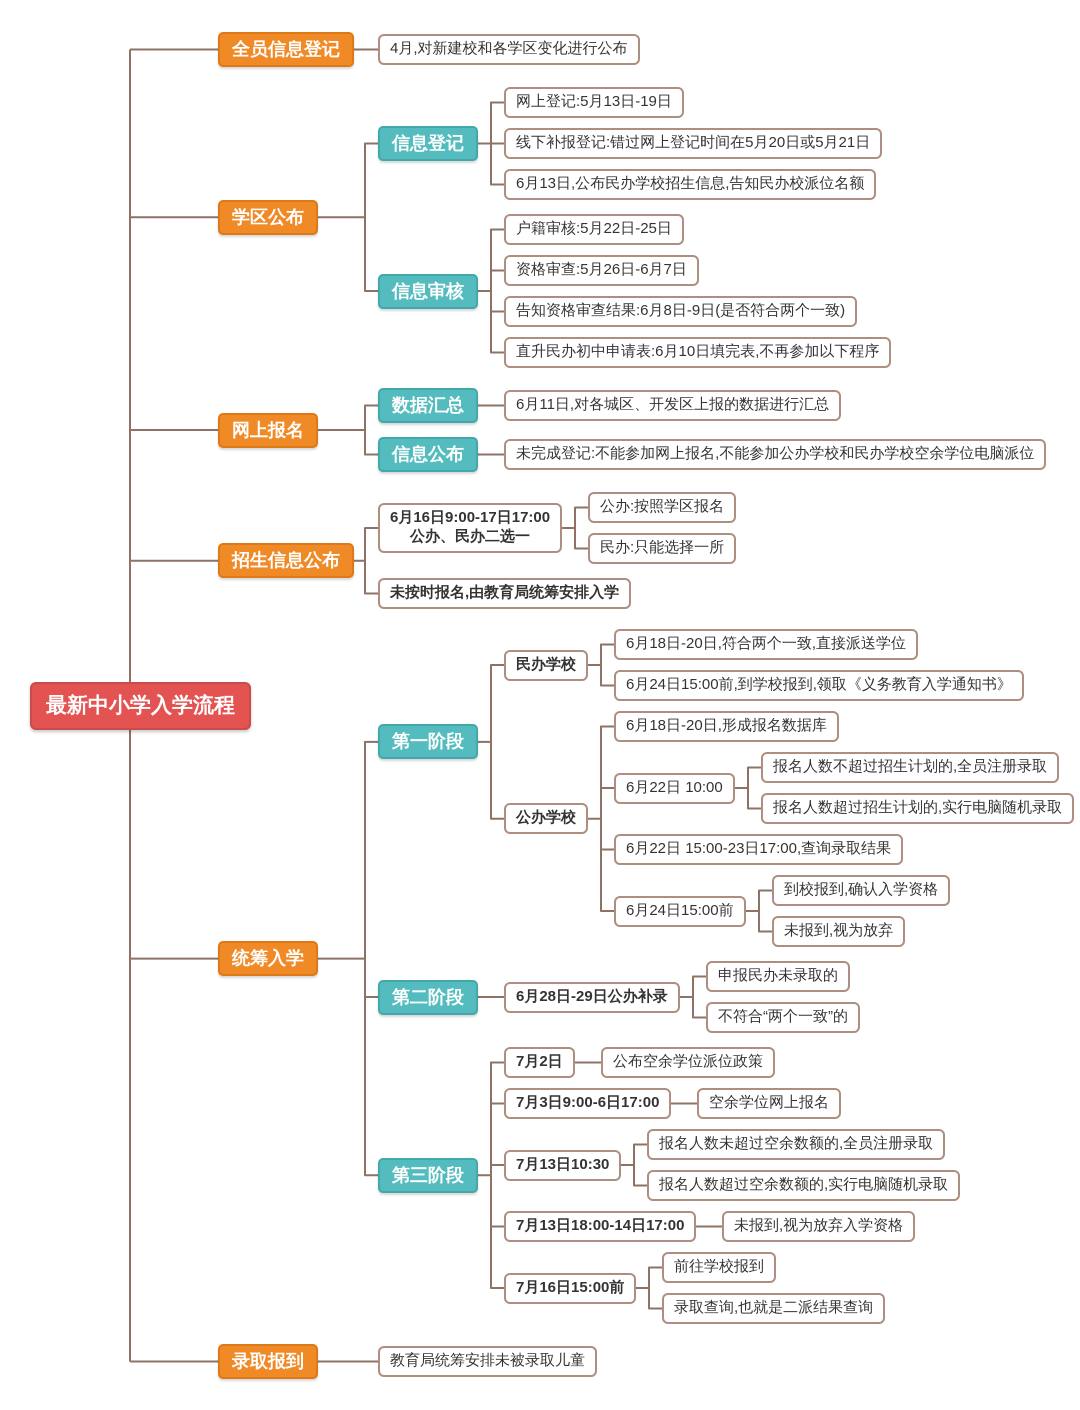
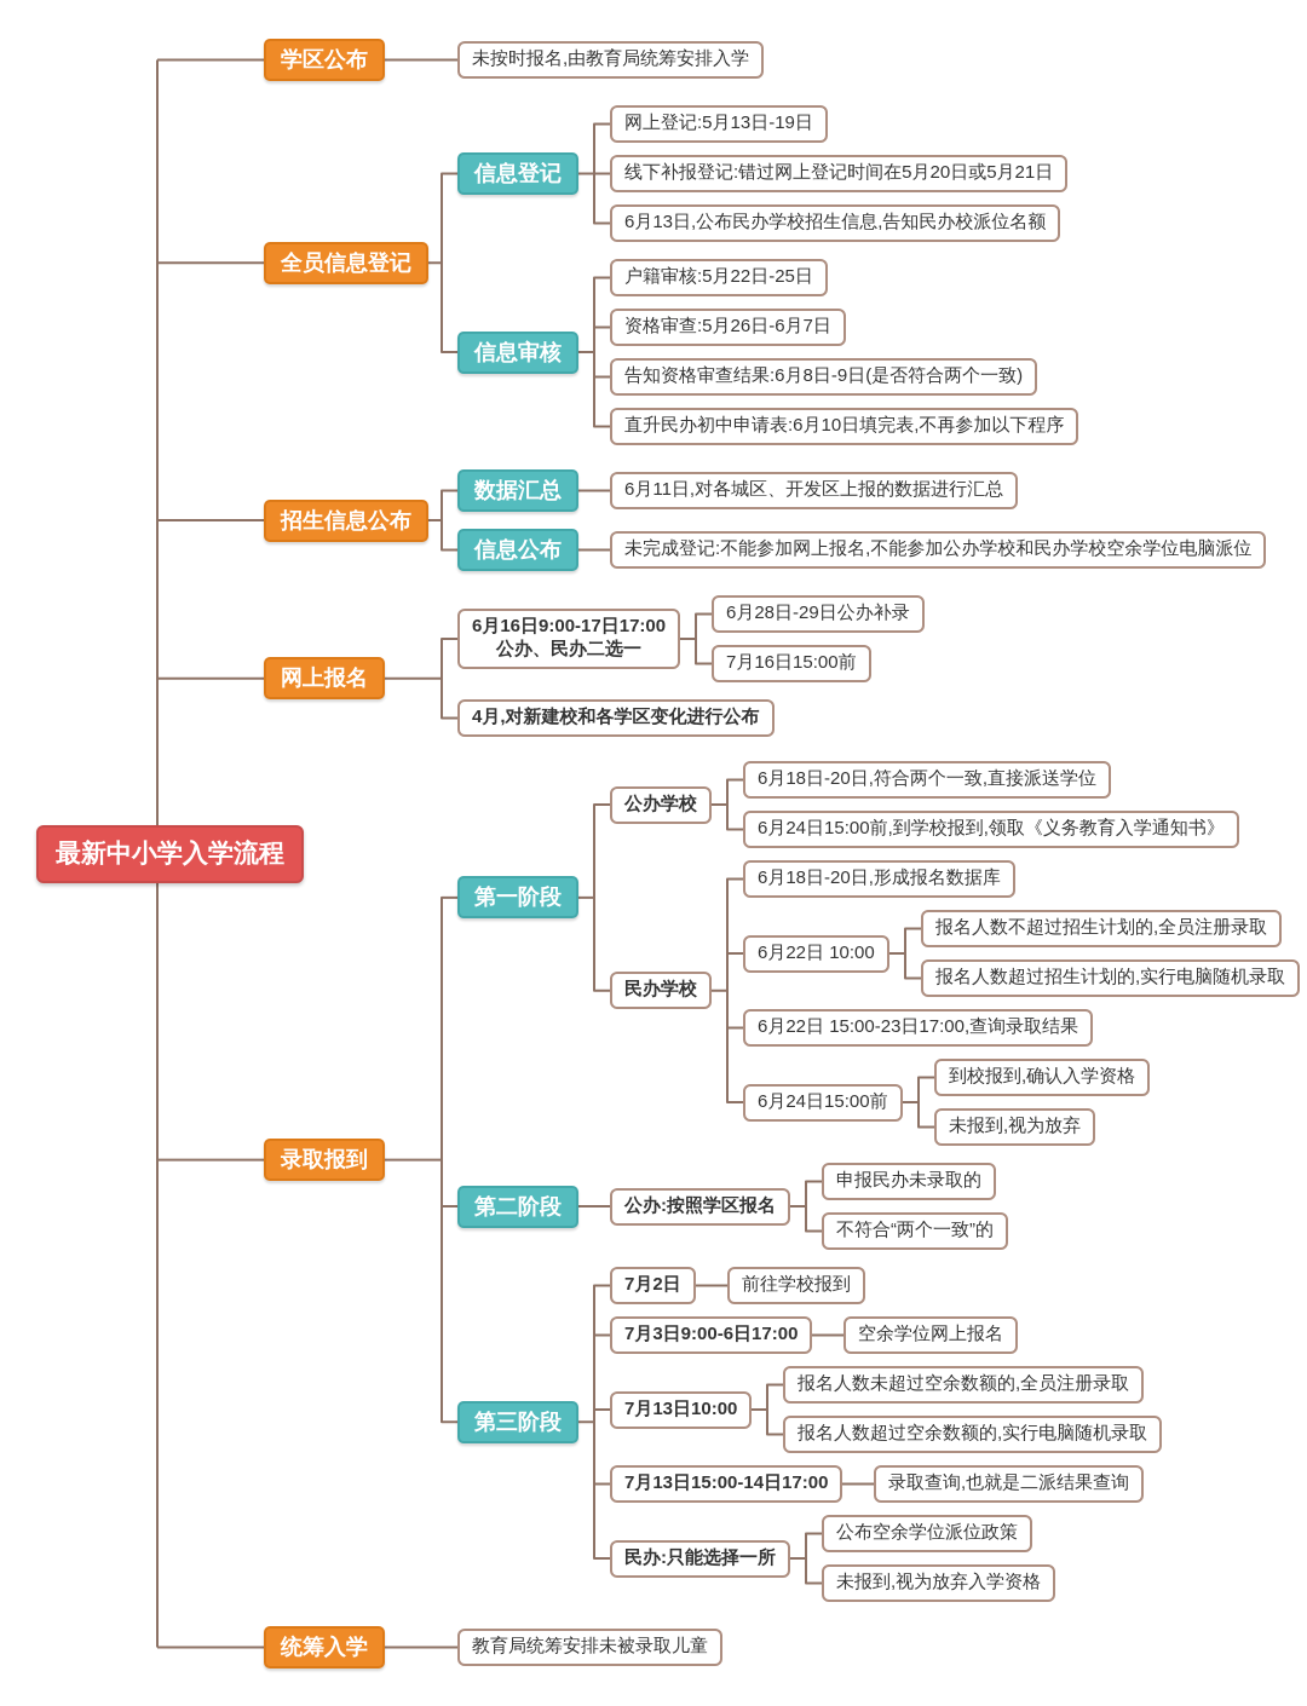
  最新中小学入学流程
- 全员信息登记
+ 学区公布
- 4月,对新建校和各学区变化进行公布
+ 未按时报名,由教育局统筹安排入学
- 学区公布
+ 全员信息登记
  信息登记
  网上登记:5月13日-19日
  线下补报登记:错过网上登记时间在5月20日或5月21日
  6月13日,公布民办学校招生信息,告知民办校派位名额
  信息审核
  户籍审核:5月22日-25日
  资格审查:5月26日-6月7日
  告知资格审查结果:6月8日-9日(是否符合两个一致)
  直升民办初中申请表:6月10日填完表,不再参加以下程序
- 网上报名
+ 招生信息公布
  数据汇总
  6月11日,对各城区、开发区上报的数据进行汇总
  信息公布
  未完成登记:不能参加网上报名,不能参加公办学校和民办学校空余学位电脑派位
- 招生信息公布
+ 网上报名
  6月16日9:00-17日17:00
  公办、民办二选一
- 公办:按照学区报名
+ 6月28日-29日公办补录
- 民办:只能选择一所
+ 7月16日15:00前
- 未按时报名,由教育局统筹安排入学
+ 4月,对新建校和各学区变化进行公布
- 统筹入学
+ 录取报到
  第一阶段
- 民办学校
+ 公办学校
  6月18日-20日,符合两个一致,直接派送学位
  6月24日15:00前,到学校报到,领取《义务教育入学通知书》
- 公办学校
+ 民办学校
  6月18日-20日,形成报名数据库
  6月22日 10:00
  报名人数不超过招生计划的,全员注册录取
  报名人数超过招生计划的,实行电脑随机录取
  6月22日 15:00-23日17:00,查询录取结果
  6月24日15:00前
  到校报到,确认入学资格
  未报到,视为放弃
  第二阶段
- 6月28日-29日公办补录
+ 公办:按照学区报名
  申报民办未录取的
  不符合“两个一致”的
  第三阶段
  7月2日
- 公布空余学位派位政策
+ 前往学校报到
  7月3日9:00-6日17:00
  空余学位网上报名
- 7月13日10:30
+ 7月13日10:00
  报名人数未超过空余数额的,全员注册录取
  报名人数超过空余数额的,实行电脑随机录取
- 7月13日18:00-14日17:00
+ 7月13日15:00-14日17:00
- 未报到,视为放弃入学资格
+ 录取查询,也就是二派结果查询
- 7月16日15:00前
+ 民办:只能选择一所
- 前往学校报到
+ 公布空余学位派位政策
- 录取查询,也就是二派结果查询
+ 未报到,视为放弃入学资格
- 录取报到
+ 统筹入学
  教育局统筹安排未被录取儿童
